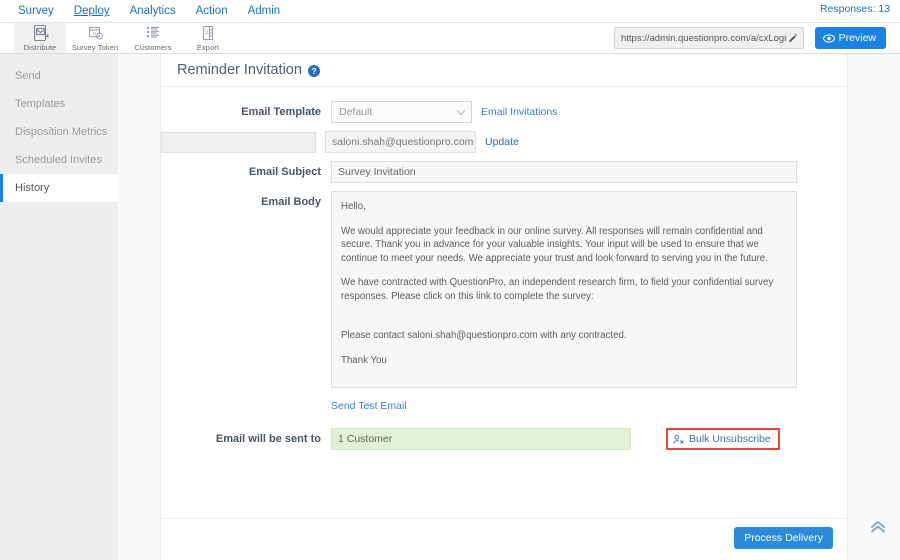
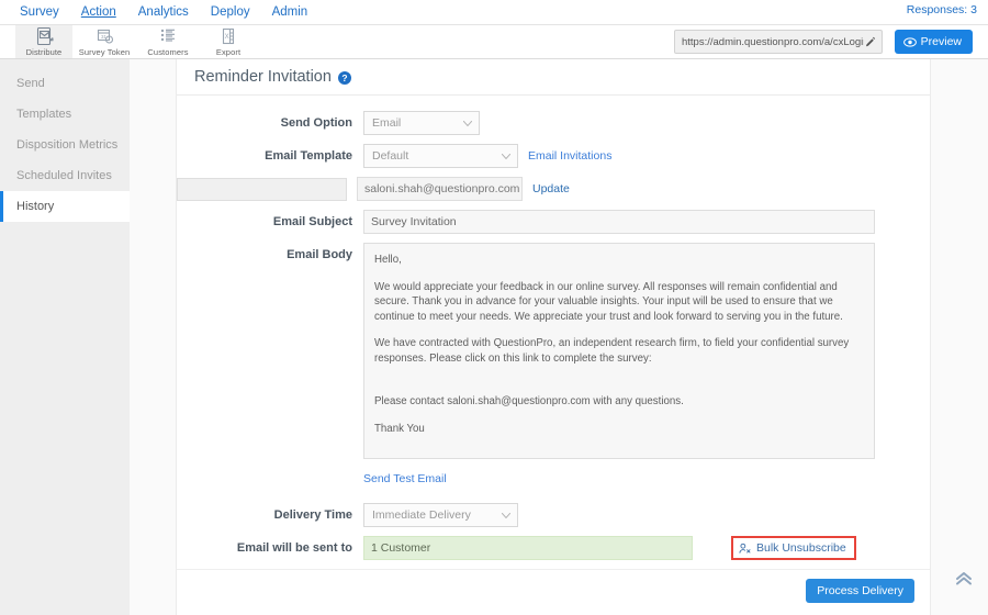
  Survey
- Deploy
+ Action
  Analytics
- Action
+ Deploy
  Admin
- Responses: 13
+ Responses: 3
  Distribute
  Survey Token
  Customers
  Export
  https://admin.questionpro.com/a/cxLogi
  Preview
  Send
  Templates
  Disposition Metrics
  Scheduled Invites
  History
  Reminder Invitation
  ?
+ Send Option
+ Email
  Email Template
  Default
  Email Invitations
  saloni.shah@questionpro.com
  Update
  Email Subject
  Survey Invitation
  Email Body
  Hello,
  We would appreciate your feedback in our online survey. All responses will remain confidential and secure. Thank you in advance for your valuable insights. Your input will be used to ensure that we continue to meet your needs. We appreciate your trust and look forward to serving you in the future.
  We have contracted with QuestionPro, an independent research firm, to field your confidential survey responses. Please click on this link to complete the survey:
- Please contact saloni.shah@questionpro.com with any contracted.
+ Please contact saloni.shah@questionpro.com with any questions.
  Thank You
  Send Test Email
+ Delivery Time
+ Immediate Delivery
  Email will be sent to
  1 Customer
  Bulk Unsubscribe
  Process Delivery
